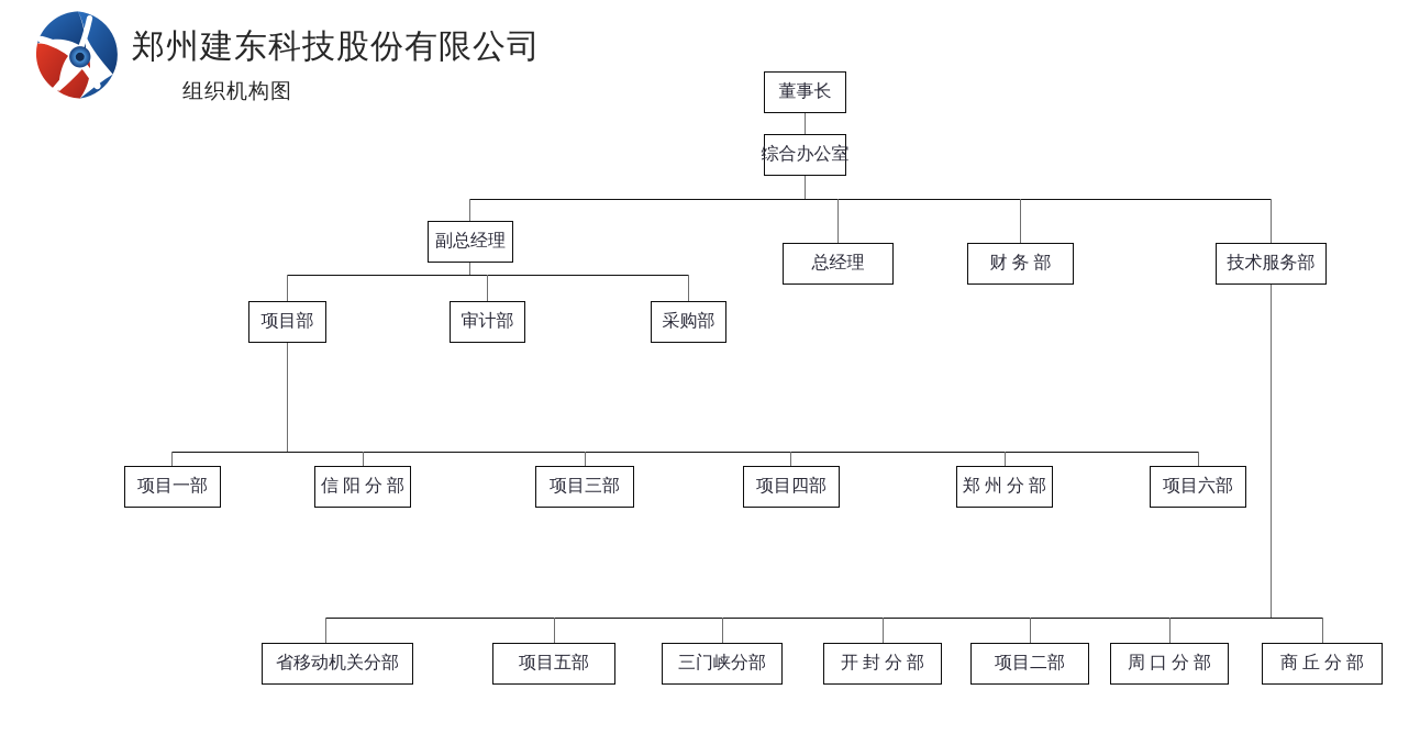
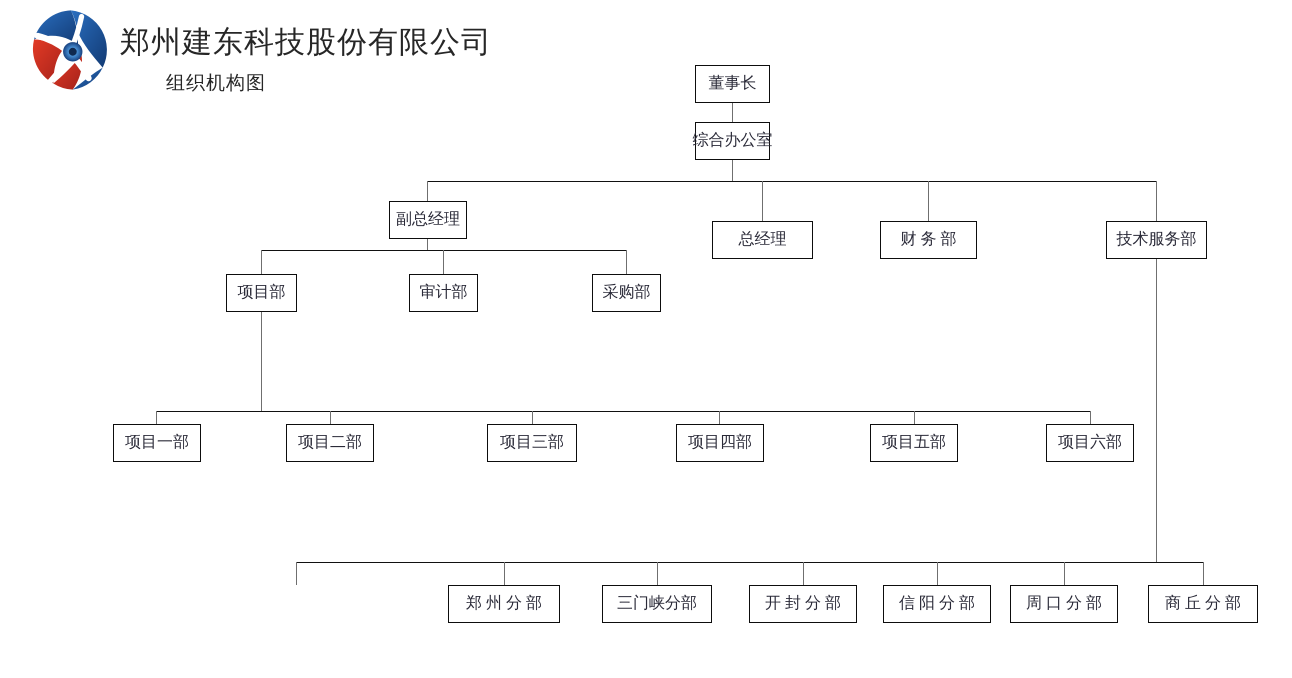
  郑州建东科技股份有限公司
  组织机构图
  董事长
  综合办公室
  副总经理
  总经理
  财 务 部
  技术服务部
  项目部
  审计部
  采购部
  项目一部
- 信 阳 分 部
+ 项目二部
  项目三部
  项目四部
- 郑 州 分 部
+ 项目五部
  项目六部
- 省移动机关分部
- 项目五部
+ 郑 州 分 部
  三门峡分部
  开 封 分 部
- 项目二部
+ 信 阳 分 部
  周 口 分 部
  商 丘 分 部
